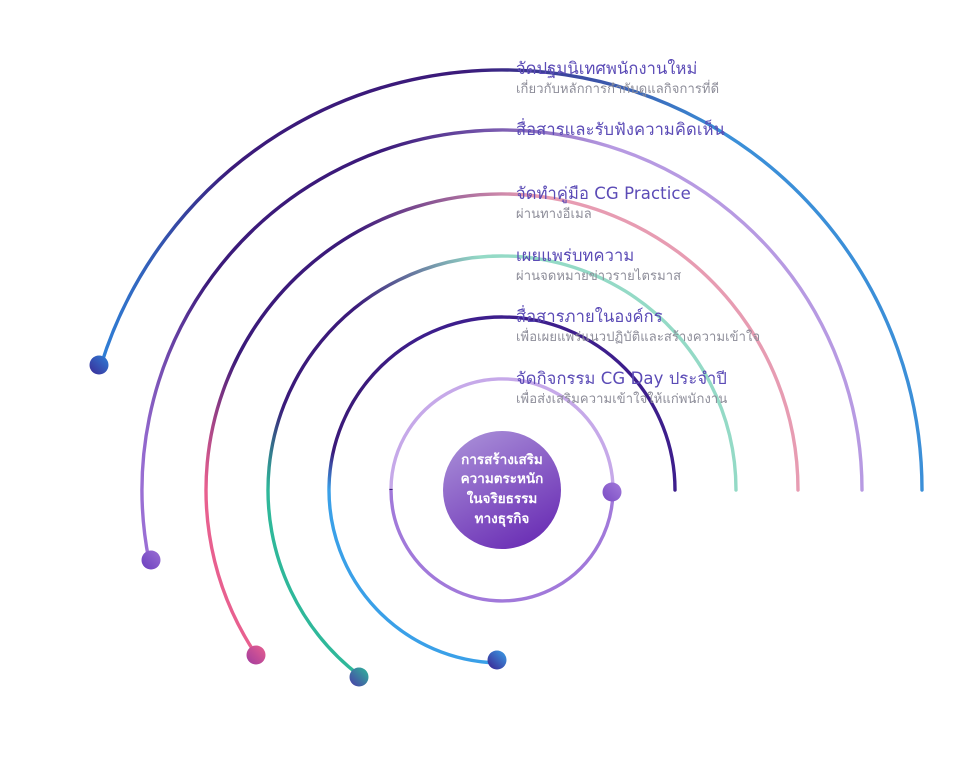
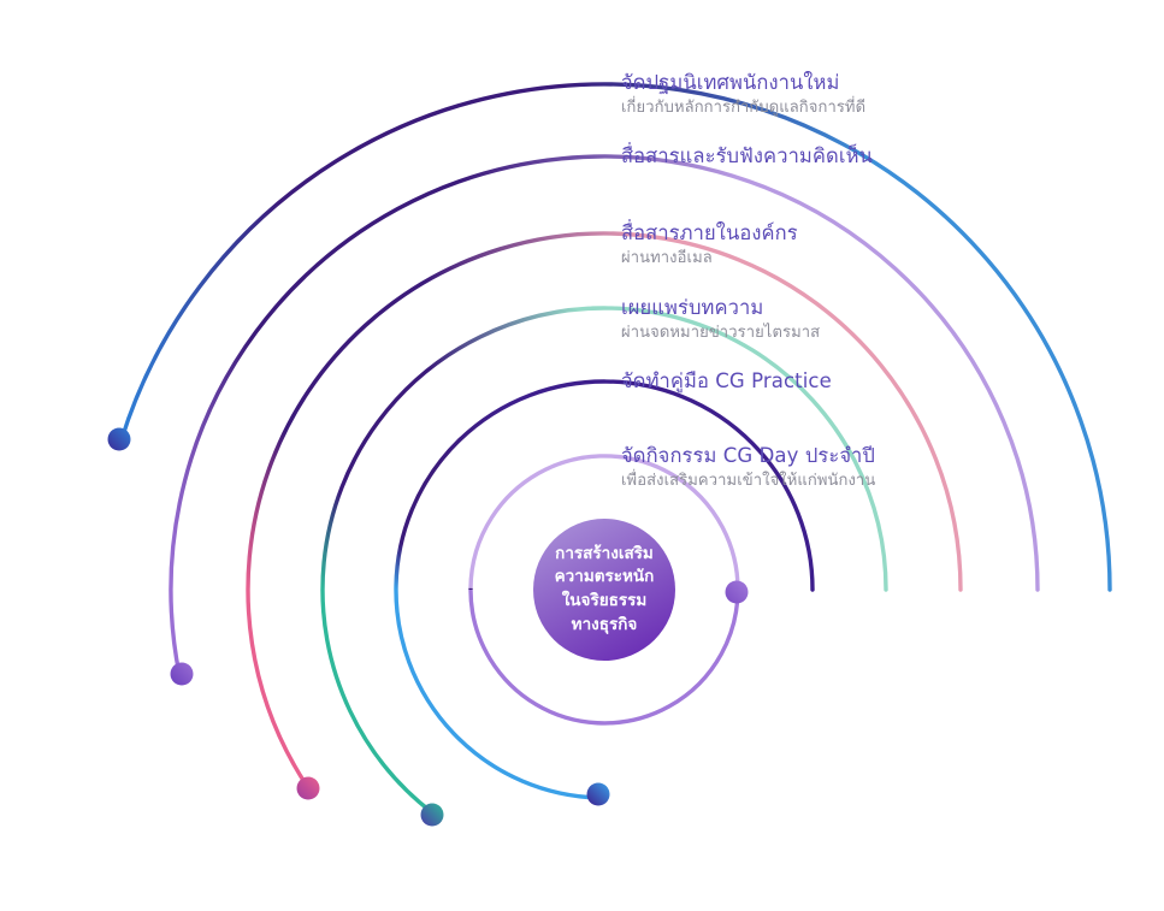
  จัดปฐมนิเทศพนักงานใหม่
  เกี่ยวกับหลักการกำกับดูแลกิจการที่ดี
  สื่อสารและรับฟังความคิดเห็น
- จัดทำคู่มือ CG Practice
+ สื่อสารภายในองค์กร
  ผ่านทางอีเมล
  เผยแพร่บทความ
  ผ่านจดหมายข่าวรายไตรมาส
- สื่อสารภายในองค์กร
+ จัดทำคู่มือ CG Practice
- เพื่อเผยแพร่แนวปฏิบัติและสร้างความเข้าใจ
  จัดกิจกรรม CG Day ประจำปี
  เพื่อส่งเสริมความเข้าใจให้แก่พนักงาน
  การสร้างเสริม
  ความตระหนัก
  ในจริยธรรม
  ทางธุรกิจ
